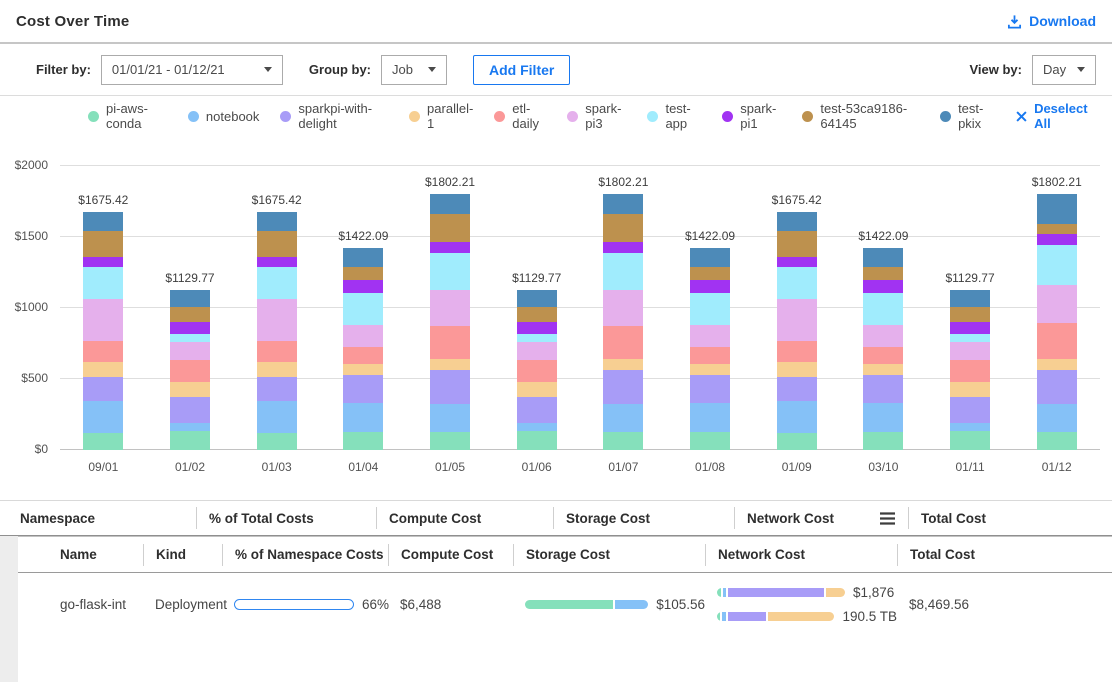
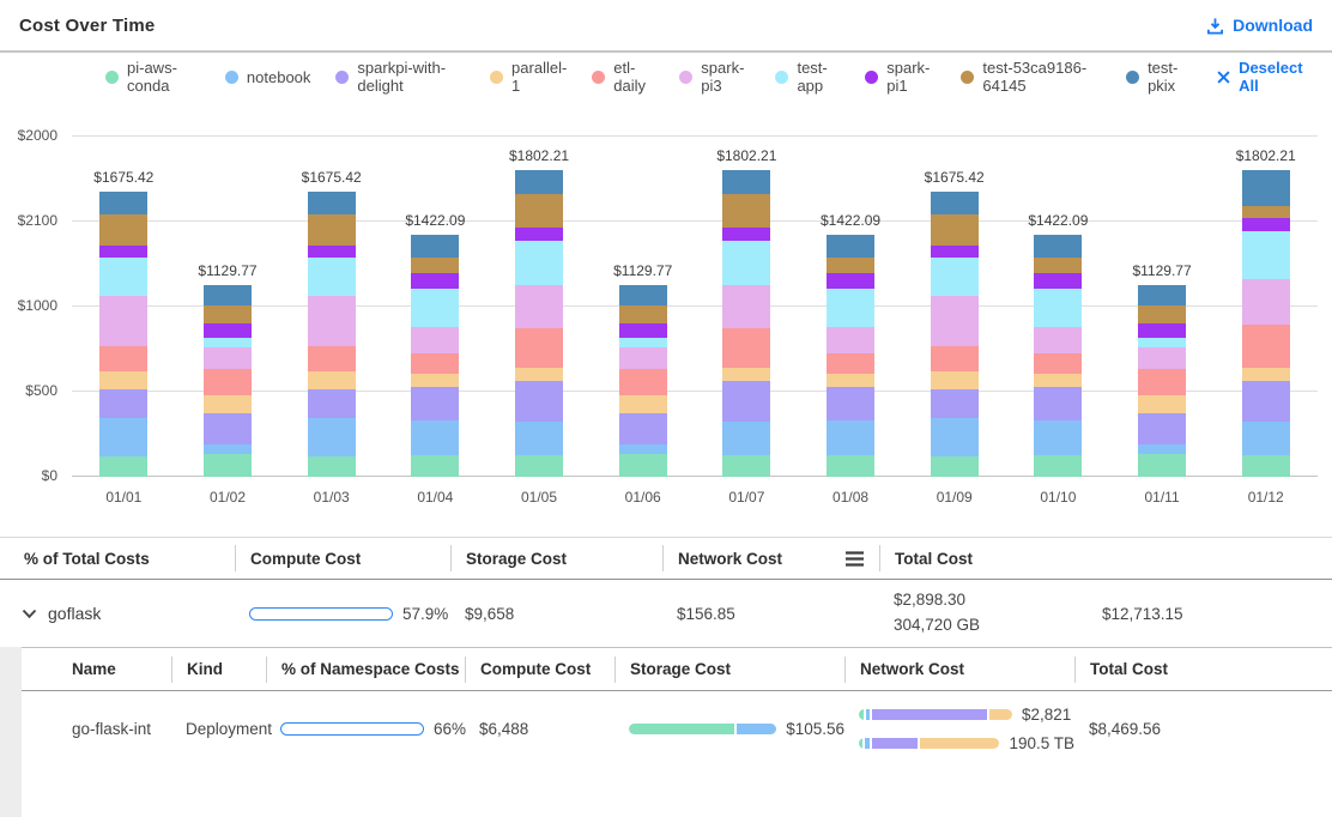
  Cost Over Time
  Download
- Filter by:
- 01/01/21 - 01/12/21
- Group by:
- Job
- Add Filter
- View by:
- Day
  pi-aws-conda
  notebook
  sparkpi-with-delight
  parallel-1
  etl-daily
  spark-pi3
  test-app
  spark-pi1
  test-53ca9186-64145
  test-pkix
  Deselect All
  $0
  $500
  $1000
- $1500
+ $2100
  $2000
  $1675.42
  $1129.77
  $1675.42
  $1422.09
  $1802.21
  $1129.77
  $1802.21
  $1422.09
  $1675.42
  $1422.09
  $1129.77
  $1802.21
- 09/01
+ 01/01
  01/02
  01/03
  01/04
  01/05
  01/06
  01/07
  01/08
  01/09
- 03/10
+ 01/10
  01/11
  01/12
- Namespace
  % of Total Costs
  Compute Cost
  Storage Cost
  Network Cost
  Total Cost
+ goflask
+ 57.9%
+ $9,658
+ $156.85
+ $2,898.30
+ 304,720 GB
+ $12,713.15
  Name
  Kind
  % of Namespace Costs
  Compute Cost
  Storage Cost
  Network Cost
  Total Cost
  go-flask-int
  Deployment
  66%
  $6,488
  $105.56
- $1,876
+ $2,821
  190.5 TB
  $8,469.56
